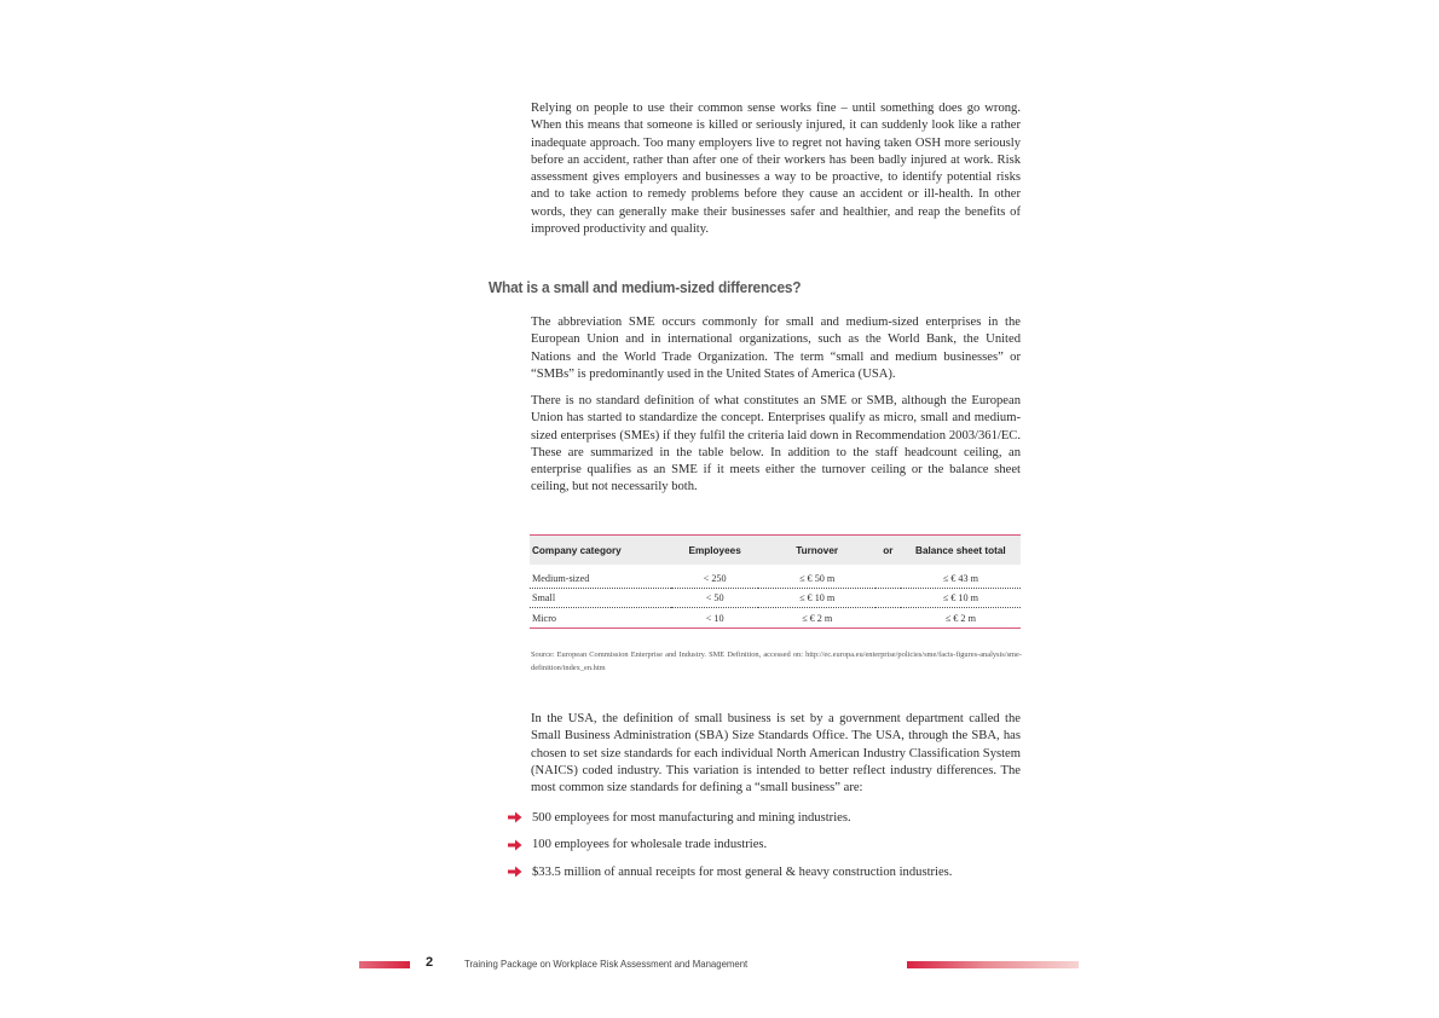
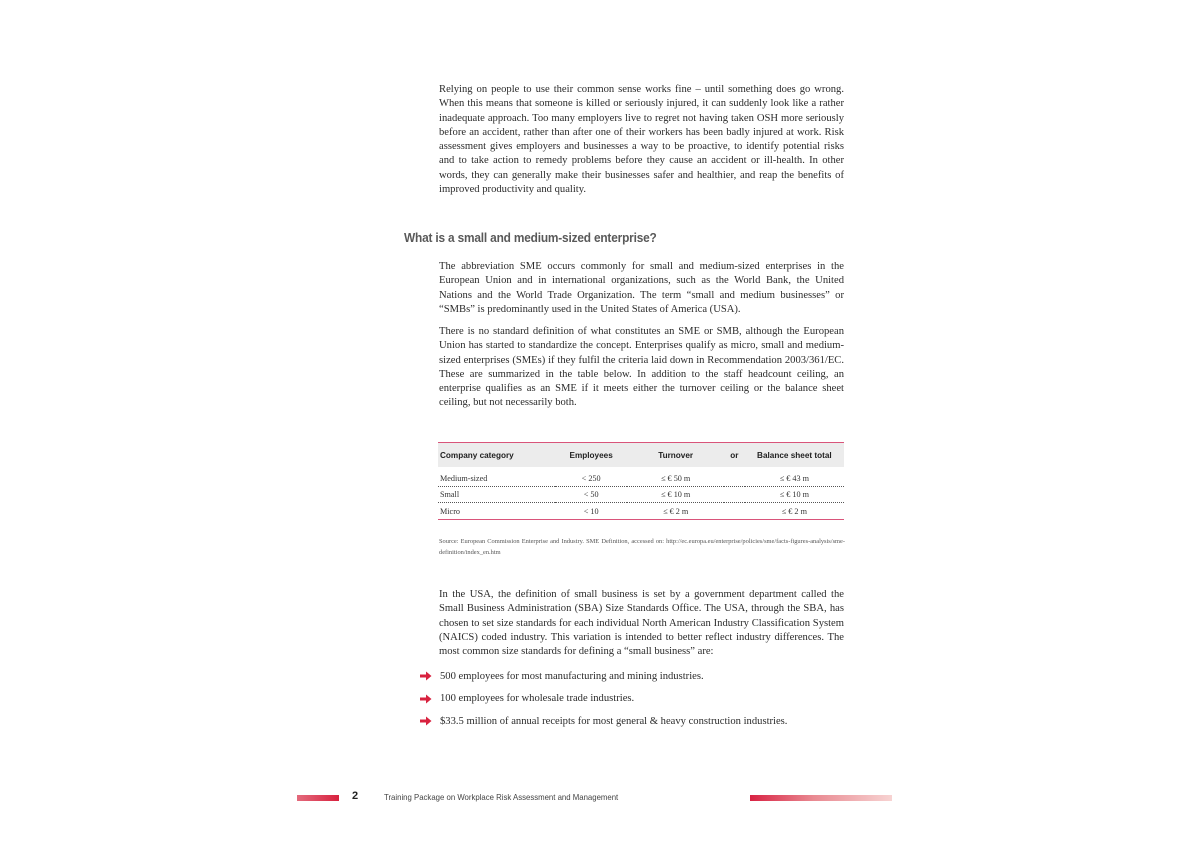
  Relying on people to use their common sense works fine – until something does go wrong. When this means that someone is killed or seriously injured, it can suddenly look like a rather inadequate approach. Too many employers live to regret not having taken OSH more seriously before an accident, rather than after one of their workers has been badly injured at work. Risk assessment gives employers and businesses a way to be proactive, to identify potential risks and to take action to remedy problems before they cause an accident or ill-health. In other words, they can generally make their businesses safer and healthier, and reap the benefits of improved productivity and quality.
- What is a small and medium-sized differences?
+ What is a small and medium-sized enterprise?
  The abbreviation SME occurs commonly for small and medium-sized enterprises in the European Union and in international organizations, such as the World Bank, the United Nations and the World Trade Organization. The term “small and medium businesses” or “SMBs” is predominantly used in the United States of America (USA).
  There is no standard definition of what constitutes an SME or SMB, although the European Union has started to standardize the concept. Enterprises qualify as micro, small and medium-sized enterprises (SMEs) if they fulfil the criteria laid down in Recommendation 2003/361/EC. These are summarized in the table below. In addition to the staff headcount ceiling, an enterprise qualifies as an SME if it meets either the turnover ceiling or the balance sheet ceiling, but not necessarily both.
  Company category	Employees	Turnover	or	Balance sheet total
  Medium-sized	< 250	≤ € 50 m		≤ € 43 m
  Small	< 50	≤ € 10 m		≤ € 10 m
  Micro	< 10	≤ € 2 m		≤ € 2 m
  In the USA, the definition of small business is set by a government department called the Small Business Administration (SBA) Size Standards Office. The USA, through the SBA, has chosen to set size standards for each individual North American Industry Classification System (NAICS) coded industry. This variation is intended to better reflect industry differences. The most common size standards for defining a “small business” are:
  500 employees for most manufacturing and mining industries.
  100 employees for wholesale trade industries.
  $33.5 million of annual receipts for most general & heavy construction industries.
  2
  Training Package on Workplace Risk Assessment and Management
